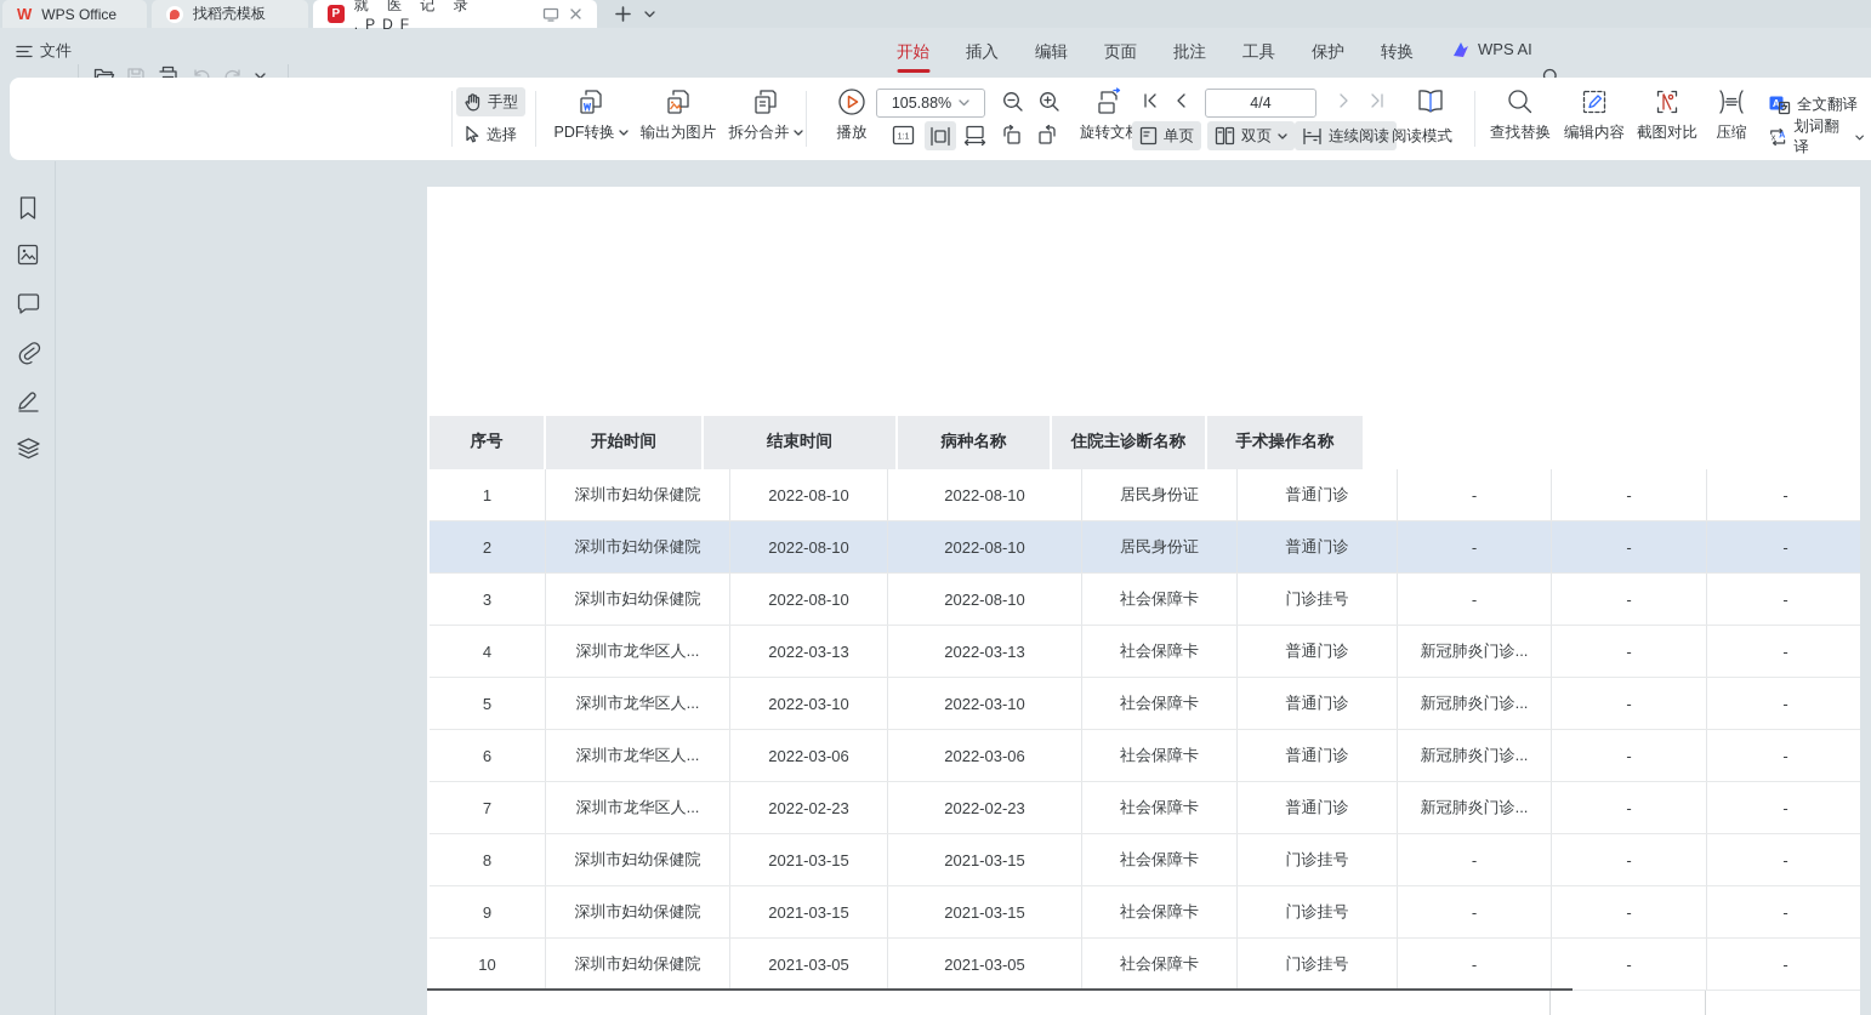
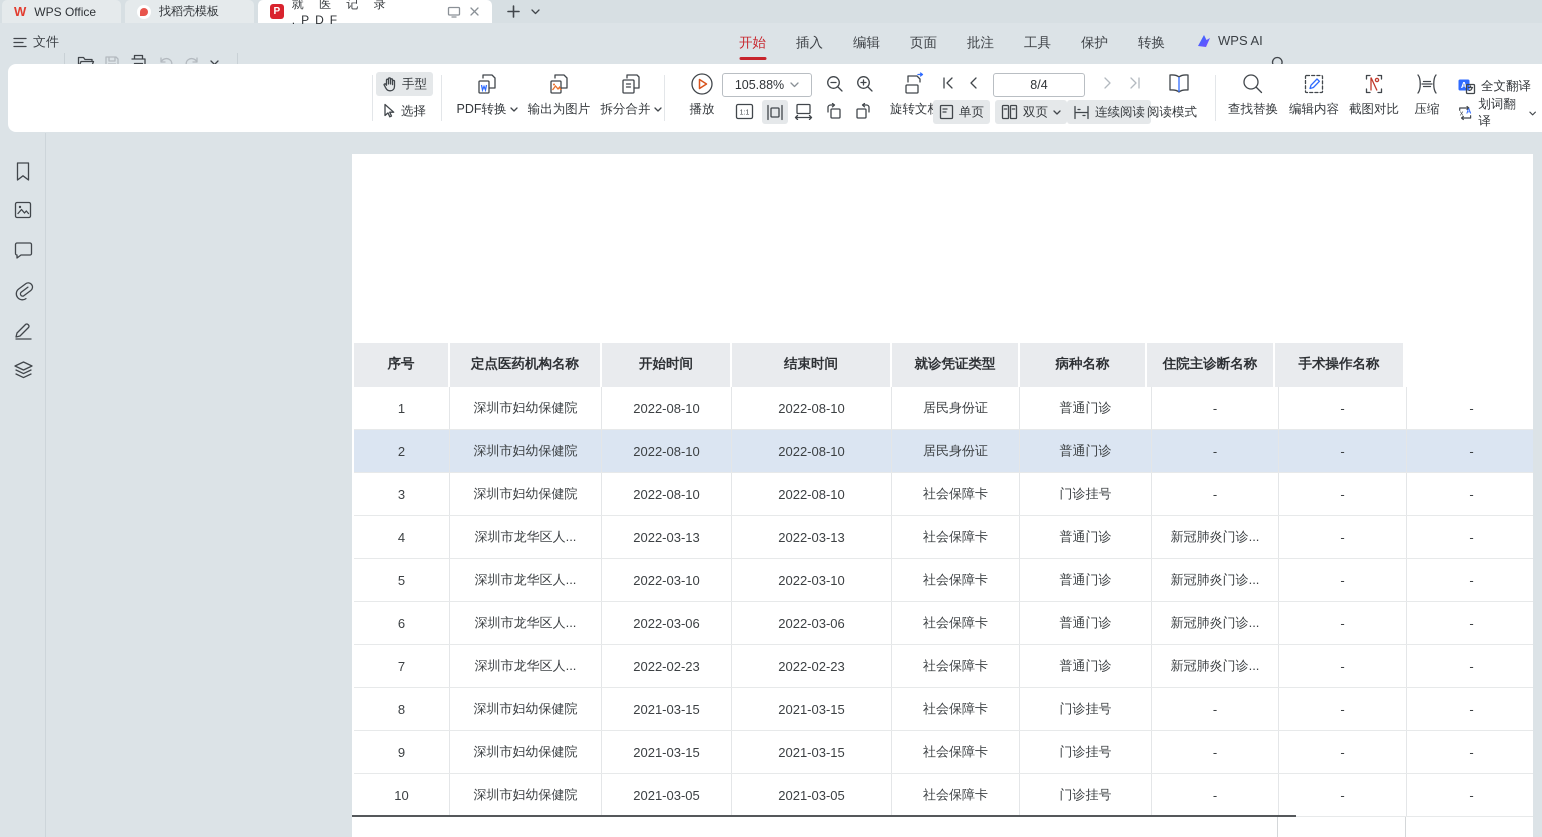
  W
  WPS Office
  找稻壳模板
  P
  就 医 记 录 .PDF
  文件
  开始
  插入
  编辑
  页面
  批注
  工具
  保护
  转换
  WPS AI
  手型
  选择
  PDF转换
  输出为图片
  拆分合并
  播放
  105.88%
  旋转文
- 4/4
+ 8/4
  单页
  双页
  连续阅读
  阅读模式
  查找替换
  编辑内容
  截图对比
  压缩
  A
  全文翻译
  A
  x
  划词翻译
  序号
+ 定点医药机构名称
  开始时间
  结束时间
+ 就诊凭证类型
  病种名称
  住院主诊断名称
  手术操作名称
  1
  深圳市妇幼保健院
  2022-08-10
  2022-08-10
  居民身份证
  普通门诊
  -
  -
  -
  2
  深圳市妇幼保健院
  2022-08-10
  2022-08-10
  居民身份证
  普通门诊
  -
  -
  -
  3
  深圳市妇幼保健院
  2022-08-10
  2022-08-10
  社会保障卡
  门诊挂号
  -
  -
  -
  4
  深圳市龙华区人...
  2022-03-13
  2022-03-13
  社会保障卡
  普通门诊
  新冠肺炎门诊...
  -
  -
  5
  深圳市龙华区人...
  2022-03-10
  2022-03-10
  社会保障卡
  普通门诊
  新冠肺炎门诊...
  -
  -
  6
  深圳市龙华区人...
  2022-03-06
  2022-03-06
  社会保障卡
  普通门诊
  新冠肺炎门诊...
  -
  -
  7
  深圳市龙华区人...
  2022-02-23
  2022-02-23
  社会保障卡
  普通门诊
  新冠肺炎门诊...
  -
  -
  8
  深圳市妇幼保健院
  2021-03-15
  2021-03-15
  社会保障卡
  门诊挂号
  -
  -
  -
  9
  深圳市妇幼保健院
  2021-03-15
  2021-03-15
  社会保障卡
  门诊挂号
  -
  -
  -
  10
  深圳市妇幼保健院
  2021-03-05
  2021-03-05
  社会保障卡
  门诊挂号
  -
  -
  -
